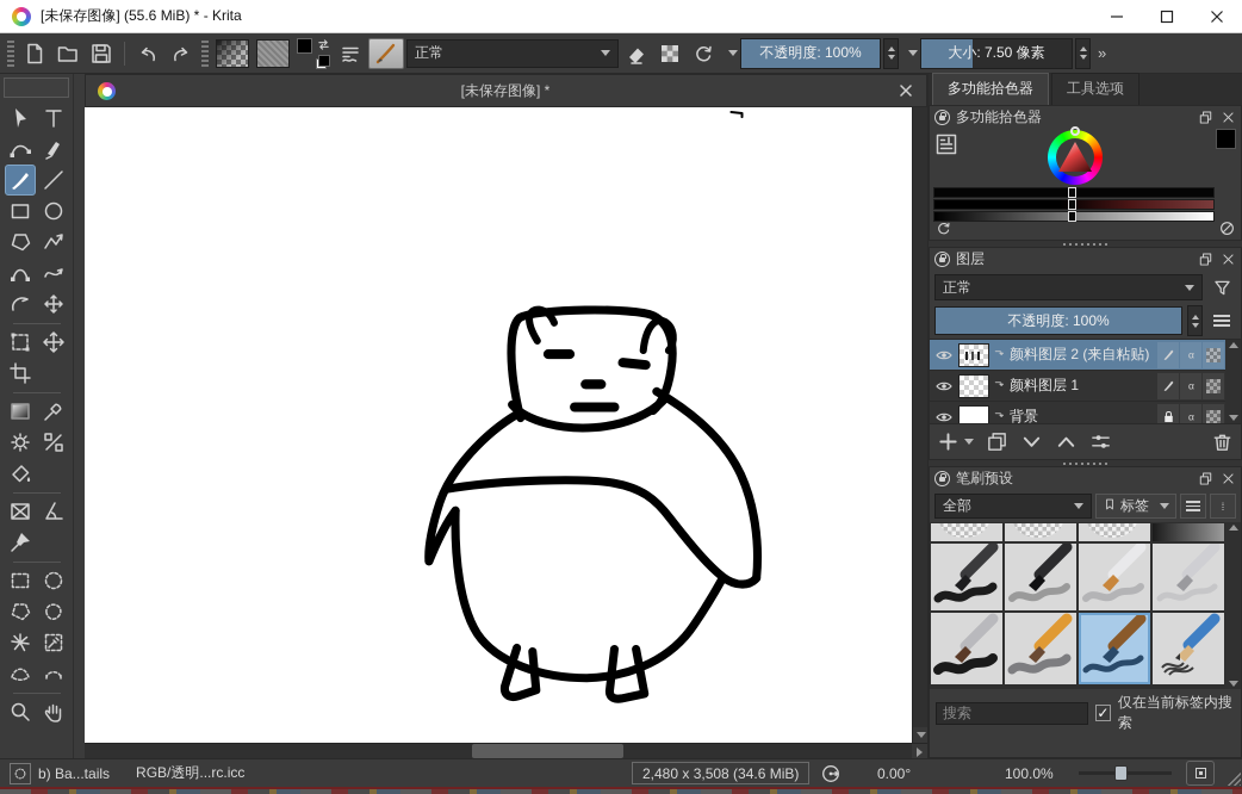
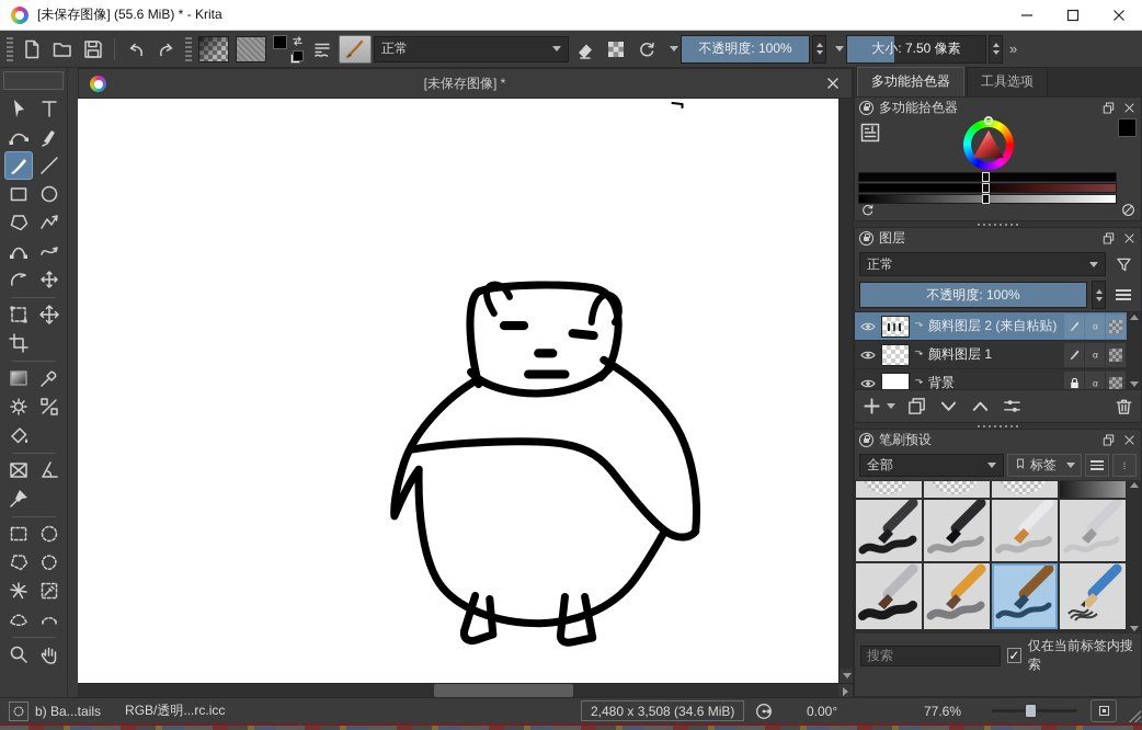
  [未保存图像] (55.6 MiB) * - Krita
  正常
  不透明度: 100%
  大小: 7.50 像素
  »
  [未保存图像] *
  多功能拾色器
  工具选项
  多功能拾色器
  图层
  正常
  不透明度: 100%
  颜料图层 2 (来自粘贴)
  α
  颜料图层 1
  α
  背景
  α
  笔刷预设
  全部
  标签
  ⁞
  搜索
  ✓
  仅在当前标签内搜索
  b) Ba...tails
  RGB/透明...rc.icc
  2,480 x 3,508 (34.6 MiB)
  0.00°
- 100.0%
+ 77.6%
